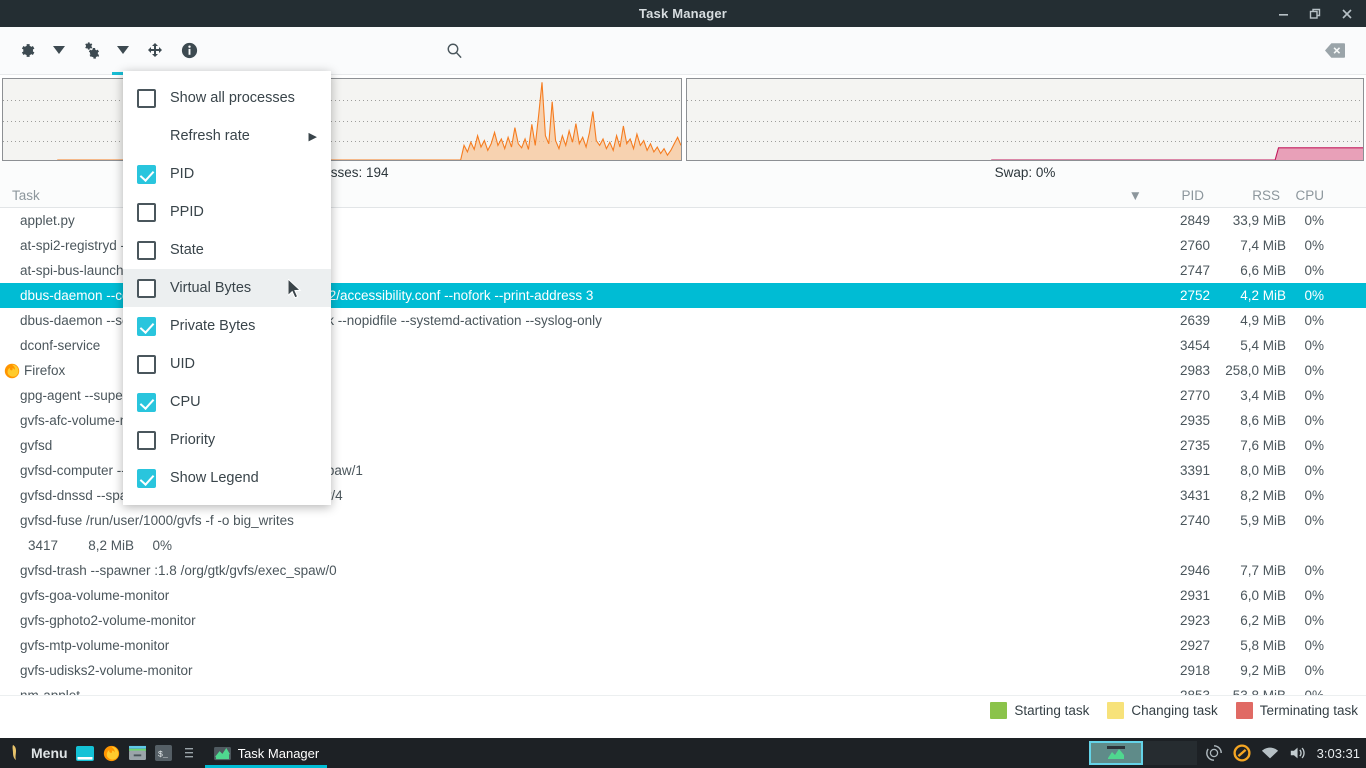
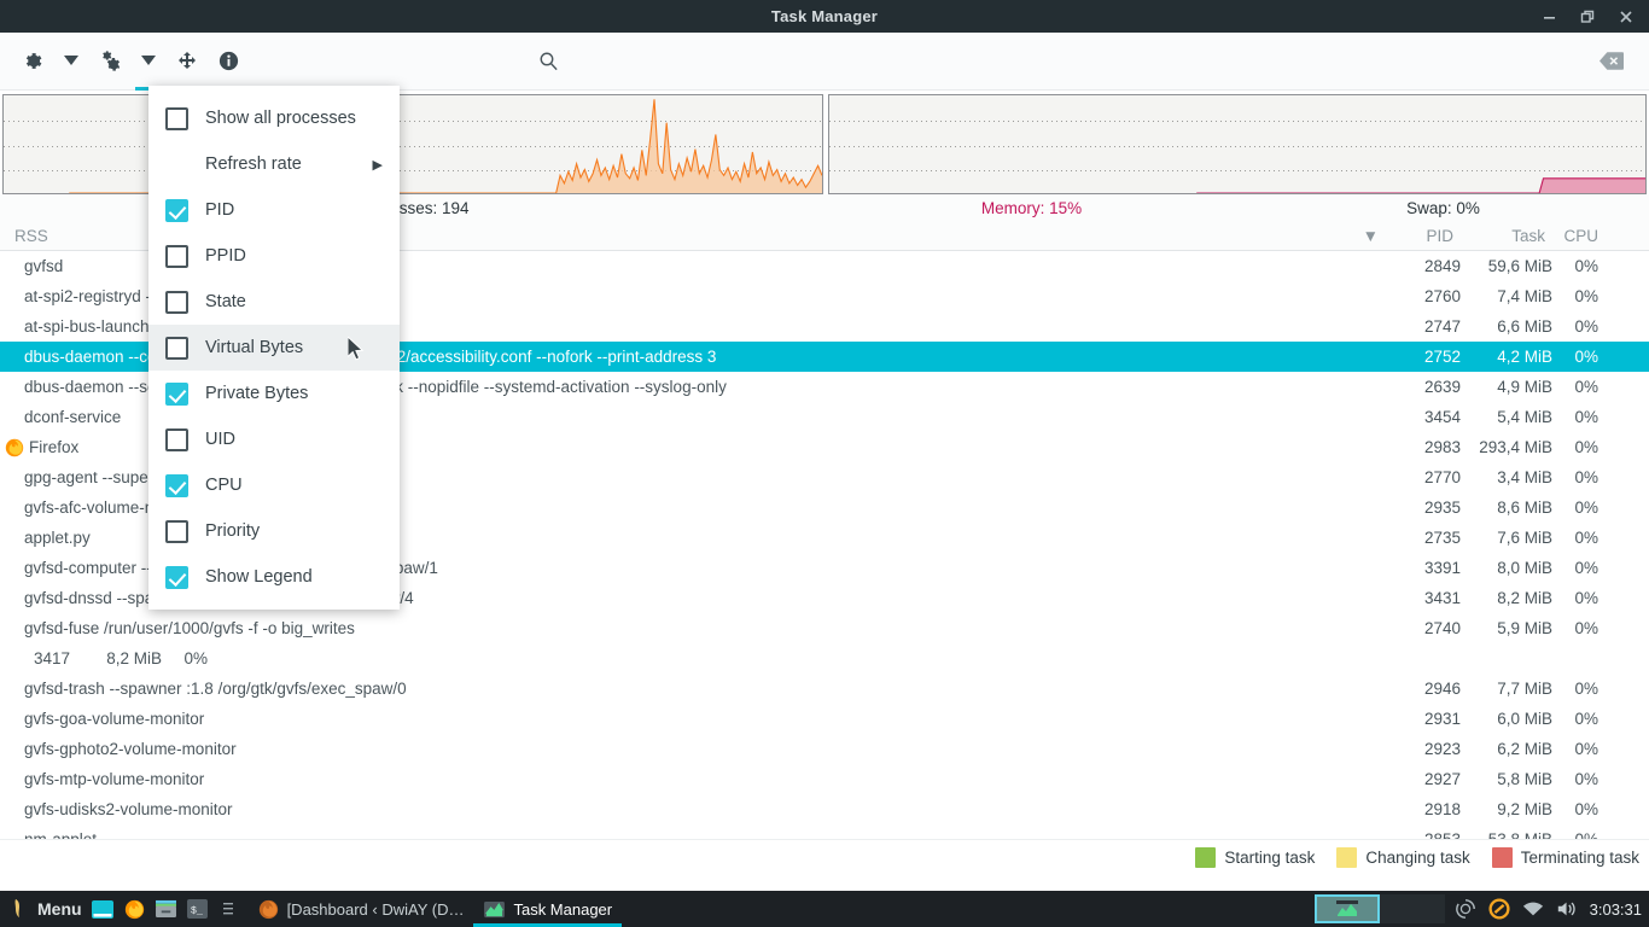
  Task Manager
+ Memory: 15%
  Swap: 0%
- Task
+ RSS
  ▼
  PID
- RSS
+ Task
  CPU
- applet.py
+ gvfsd
  2849
- 33,9 MiB
+ 59,6 MiB
  0%
  2760
  7,4 MiB
  0%
  at-spi-bus-launch
  2747
  6,6 MiB
  0%
  2752
  4,2 MiB
  0%
  2639
  4,9 MiB
  0%
  dconf-service
  3454
  5,4 MiB
  0%
  Firefox
  2983
- 258,0 MiB
+ 293,4 MiB
  0%
  gpg-agent --supe
  2770
  3,4 MiB
  0%
  2935
  8,6 MiB
  0%
- gvfsd
+ applet.py
  2735
  7,6 MiB
  0%
  3391
  8,0 MiB
  0%
  3431
  8,2 MiB
  0%
  gvfsd-fuse /run/user/1000/gvfs -f -o big_writes
  2740
  5,9 MiB
  0%
  3417
  8,2 MiB
  0%
  gvfsd-trash --spawner :1.8 /org/gtk/gvfs/exec_spaw/0
  2946
  7,7 MiB
  0%
  gvfs-goa-volume-monitor
  2931
  6,0 MiB
  0%
  gvfs-gphoto2-volume-monitor
  2923
  6,2 MiB
  0%
  gvfs-mtp-volume-monitor
  2927
  5,8 MiB
  0%
  gvfs-udisks2-volume-monitor
  2918
  9,2 MiB
  0%
  Starting task
  Changing task
  Terminating task
  Show all processes
  Refresh rate
  ▶
  PID
  PPID
  State
  Virtual Bytes
  Private Bytes
  UID
  CPU
  Priority
  Show Legend
  Menu
  $_
+ [Dashboard ‹ DwiAY (D…
  Task Manager
  3:03:31
